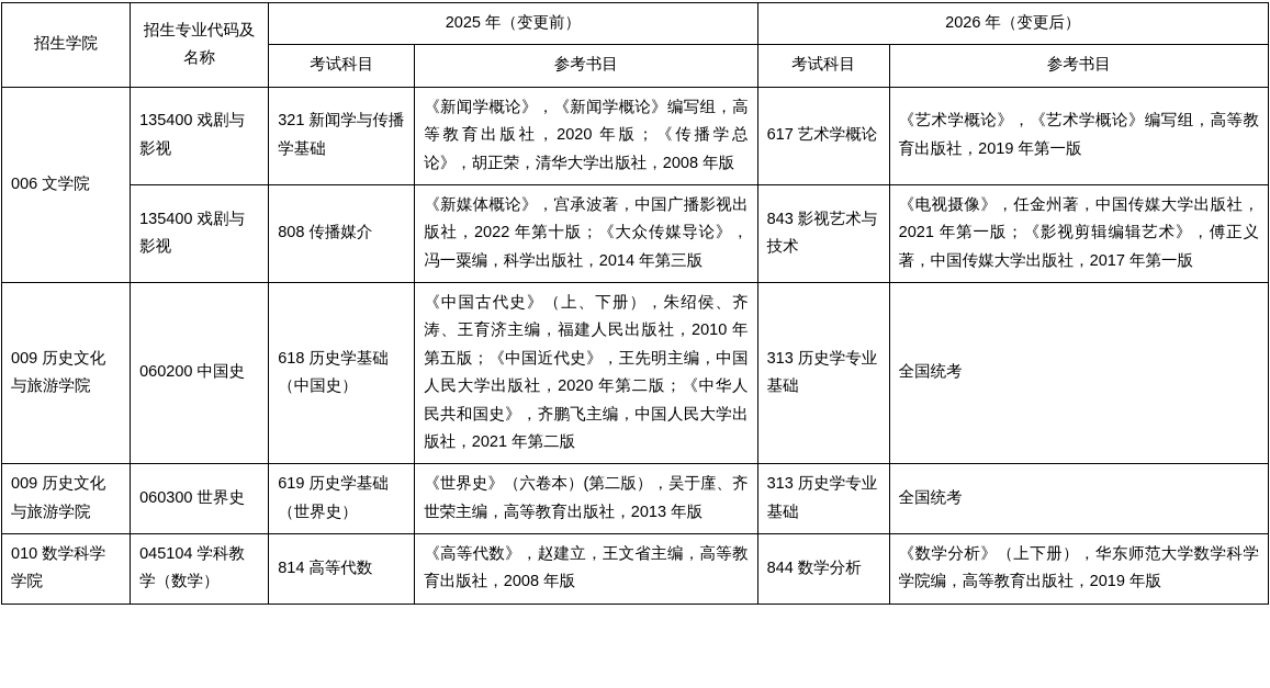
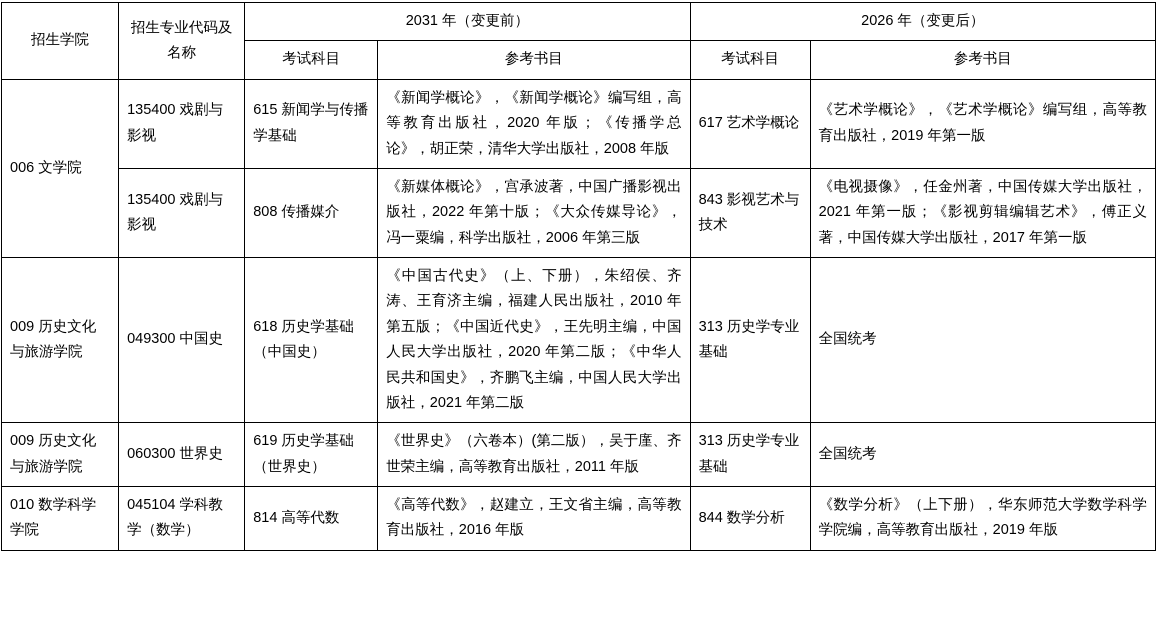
- 招生学院	招生专业代码及名称	2025 年（变更前）	2026 年（变更后）
+ 招生学院	招生专业代码及名称	2031 年（变更前）	2026 年（变更后）
  考试科目	参考书目	考试科目	参考书目
- 006 文学院	135400 戏剧与影视	321 新闻学与传播学基础	《新闻学概论》，《新闻学概论》编写组，高等教育出版社，2020 年版；《传播学总论》，胡正荣，清华大学出版社，2008 年版	617 艺术学概论	《艺术学概论》，《艺术学概论》编写组，高等教育出版社，2019 年第一版
+ 006 文学院	135400 戏剧与影视	615 新闻学与传播学基础	《新闻学概论》，《新闻学概论》编写组，高等教育出版社，2020 年版；《传播学总论》，胡正荣，清华大学出版社，2008 年版	617 艺术学概论	《艺术学概论》，《艺术学概论》编写组，高等教育出版社，2019 年第一版
- 135400 戏剧与影视	808 传播媒介	《新媒体概论》，宫承波著，中国广播影视出版社，2022 年第十版；《大众传媒导论》，冯一粟编，科学出版社，2014 年第三版	843 影视艺术与技术	《电视摄像》，任金州著，中国传媒大学出版社，2021 年第一版；《影视剪辑编辑艺术》，傅正义著，中国传媒大学出版社，2017 年第一版
+ 135400 戏剧与影视	808 传播媒介	《新媒体概论》，宫承波著，中国广播影视出版社，2022 年第十版；《大众传媒导论》，冯一粟编，科学出版社，2006 年第三版	843 影视艺术与技术	《电视摄像》，任金州著，中国传媒大学出版社，2021 年第一版；《影视剪辑编辑艺术》，傅正义著，中国传媒大学出版社，2017 年第一版
- 009 历史文化与旅游学院	060200 中国史	618 历史学基础（中国史）	《中国古代史》（上、下册），朱绍侯、齐涛、王育济主编，福建人民出版社，2010 年第五版；《中国近代史》，王先明主编，中国人民大学出版社，2020 年第二版；《中华人民共和国史》，齐鹏飞主编，中国人民大学出版社，2021 年第二版	313 历史学专业基础	全国统考
+ 009 历史文化与旅游学院	049300 中国史	618 历史学基础（中国史）	《中国古代史》（上、下册），朱绍侯、齐涛、王育济主编，福建人民出版社，2010 年第五版；《中国近代史》，王先明主编，中国人民大学出版社，2020 年第二版；《中华人民共和国史》，齐鹏飞主编，中国人民大学出版社，2021 年第二版	313 历史学专业基础	全国统考
- 009 历史文化与旅游学院	060300 世界史	619 历史学基础（世界史）	《世界史》（六卷本）(第二版），吴于廑、齐世荣主编，高等教育出版社，2013 年版	313 历史学专业基础	全国统考
+ 009 历史文化与旅游学院	060300 世界史	619 历史学基础（世界史）	《世界史》（六卷本）(第二版），吴于廑、齐世荣主编，高等教育出版社，2011 年版	313 历史学专业基础	全国统考
- 010 数学科学学院	045104 学科教学（数学）	814 高等代数	《高等代数》，赵建立，王文省主编，高等教育出版社，2008 年版	844 数学分析	《数学分析》（上下册），华东师范大学数学科学学院编，高等教育出版社，2019 年版
+ 010 数学科学学院	045104 学科教学（数学）	814 高等代数	《高等代数》，赵建立，王文省主编，高等教育出版社，2016 年版	844 数学分析	《数学分析》（上下册），华东师范大学数学科学学院编，高等教育出版社，2019 年版
